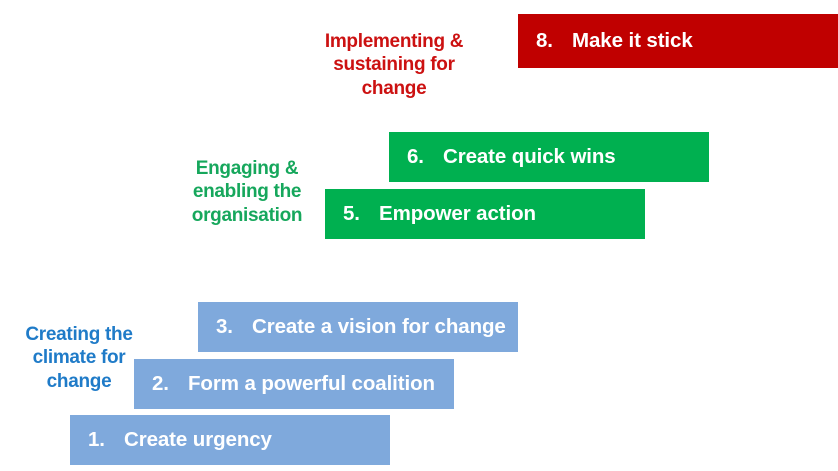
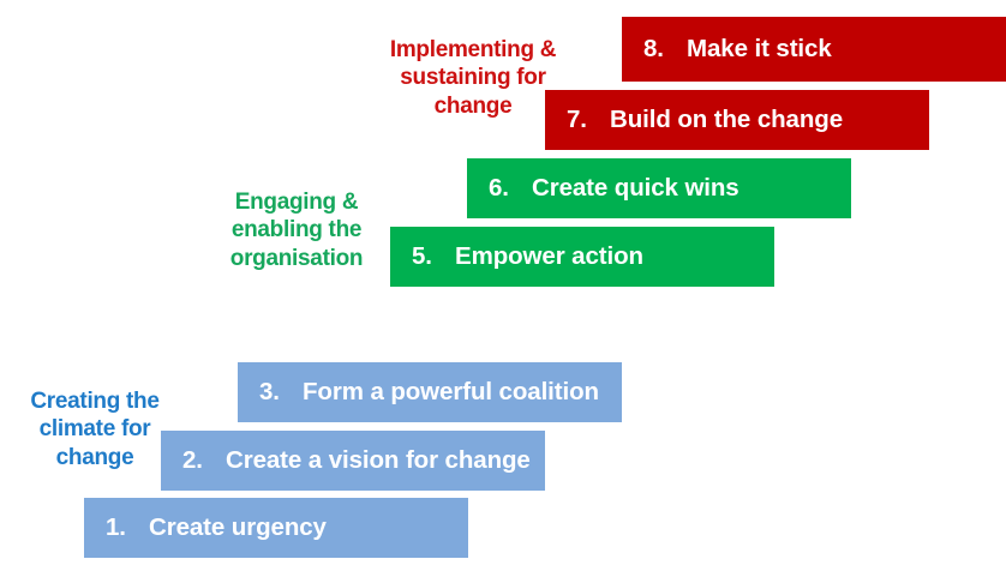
  Creating the
  climate for
  change
  Engaging &
  enabling the
  organisation
  Implementing &
  sustaining for
  change
  1.
  Create urgency
  2.
- Form a powerful coalition
+ Create a vision for change
  3.
- Create a vision for change
+ Form a powerful coalition
  5.
  Empower action
  6.
  Create quick wins
+ 7.
+ Build on the change
  8.
  Make it stick
